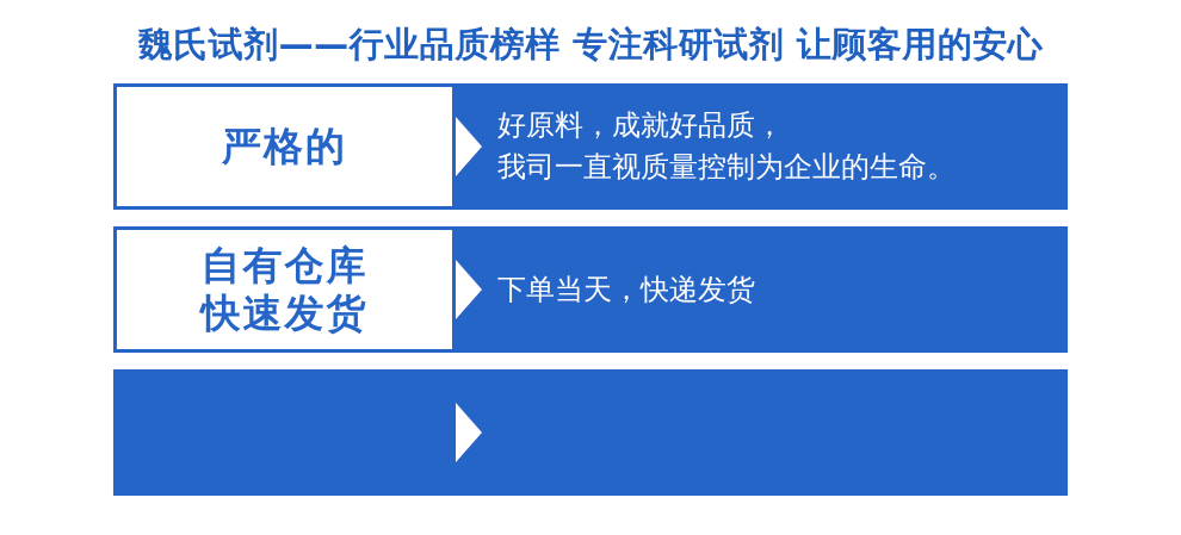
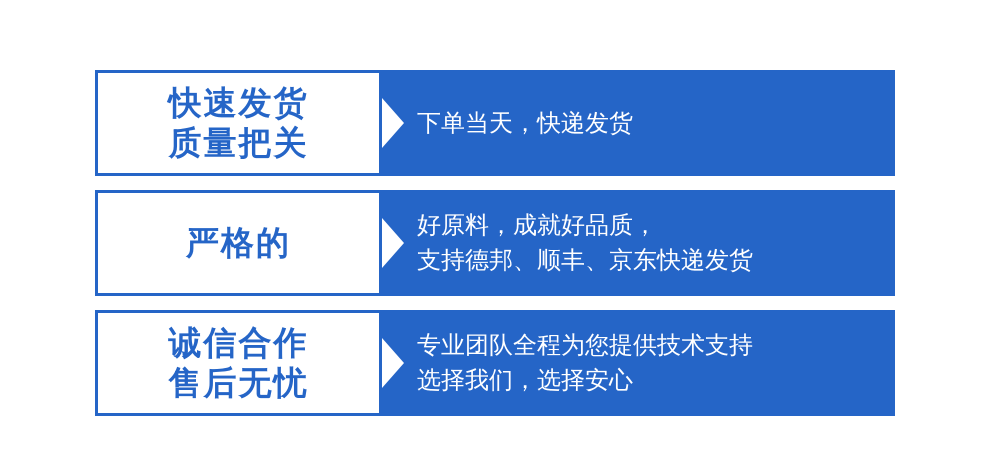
- 魏氏试剂——行业品质榜样 专注科研试剂 让顾客用的安心
- 严格的
+ 快速发货
+ 质量把关
- 好原料，成就好品质，
+ 下单当天，快递发货
- 我司一直视质量控制为企业的生命。
- 自有仓库
- 快速发货
+ 严格的
- 下单当天，快递发货
+ 好原料，成就好品质，
+ 支持德邦、顺丰、京东快递发货
+ 诚信合作
+ 售后无忧
+ 专业团队全程为您提供技术支持
+ 选择我们，选择安心
